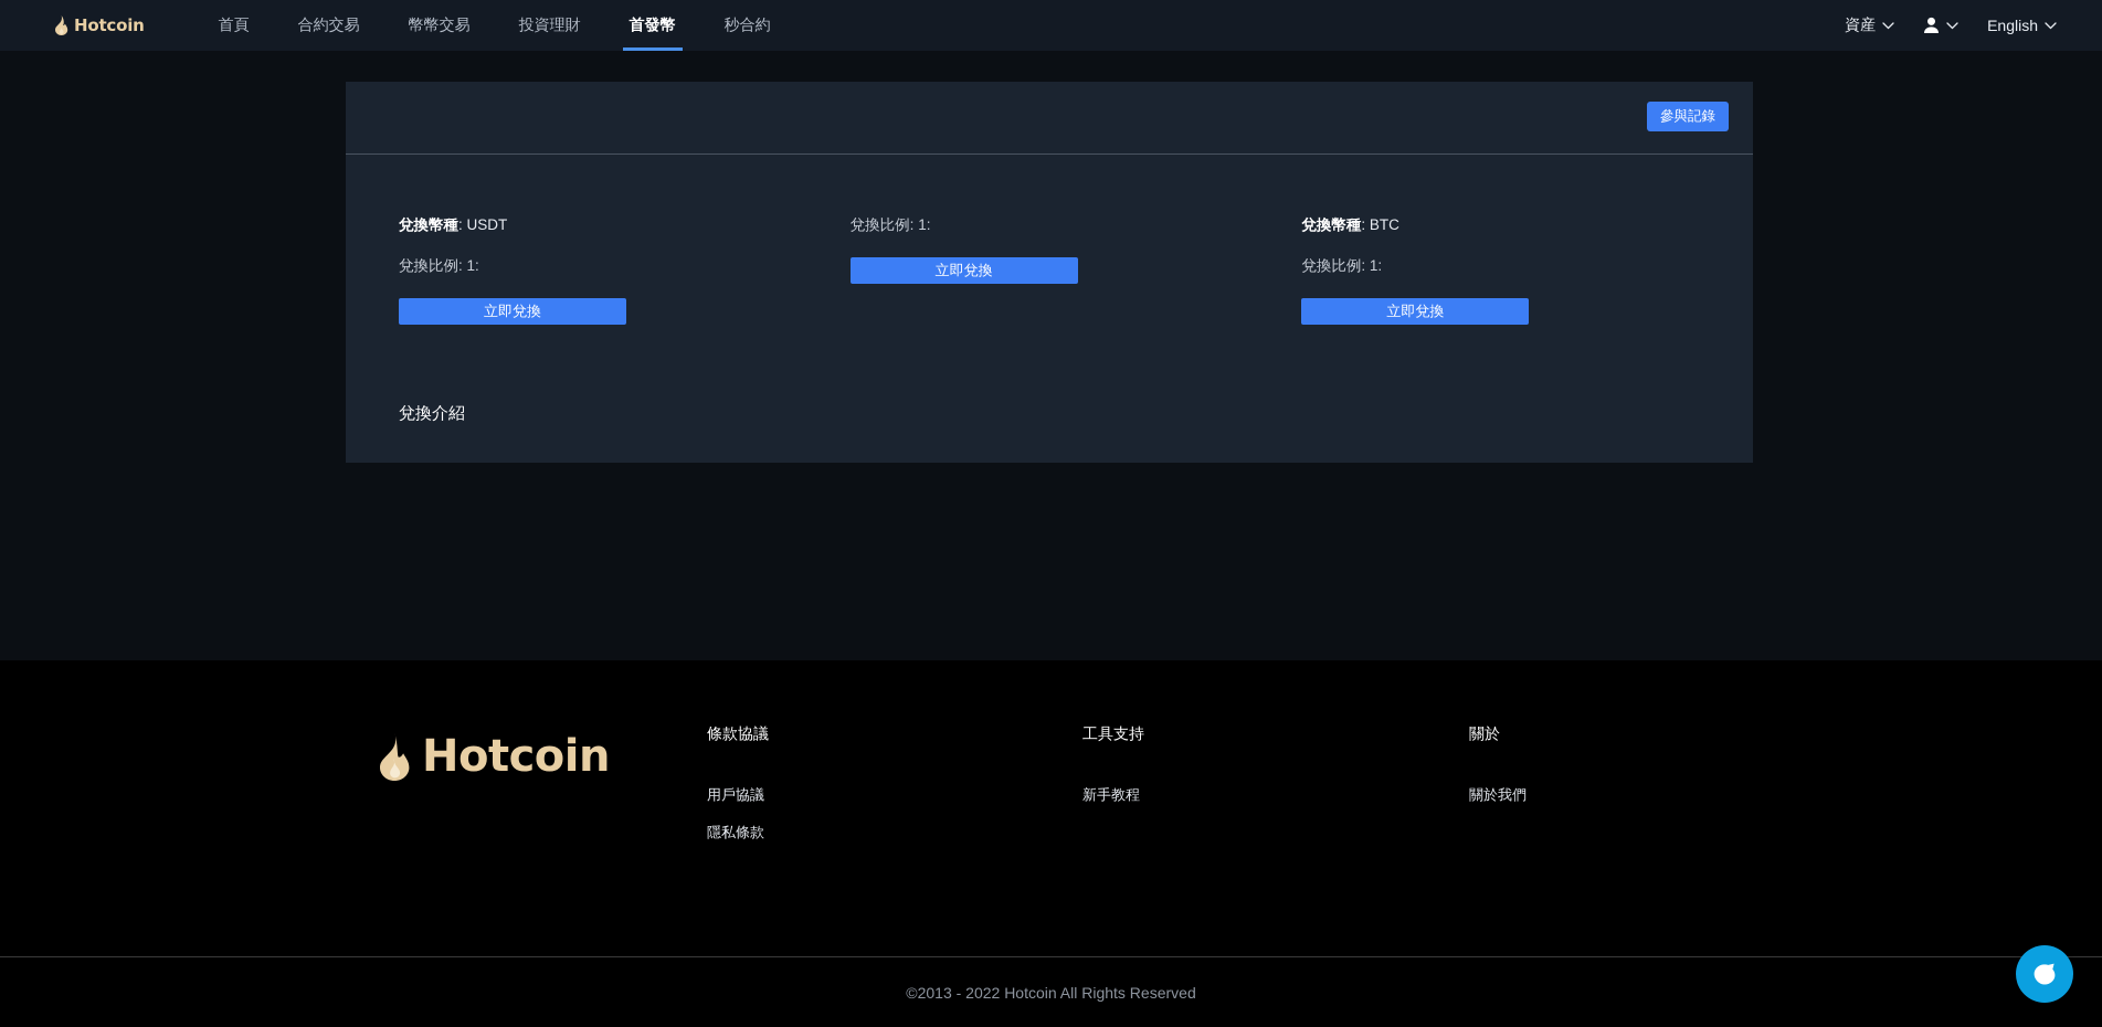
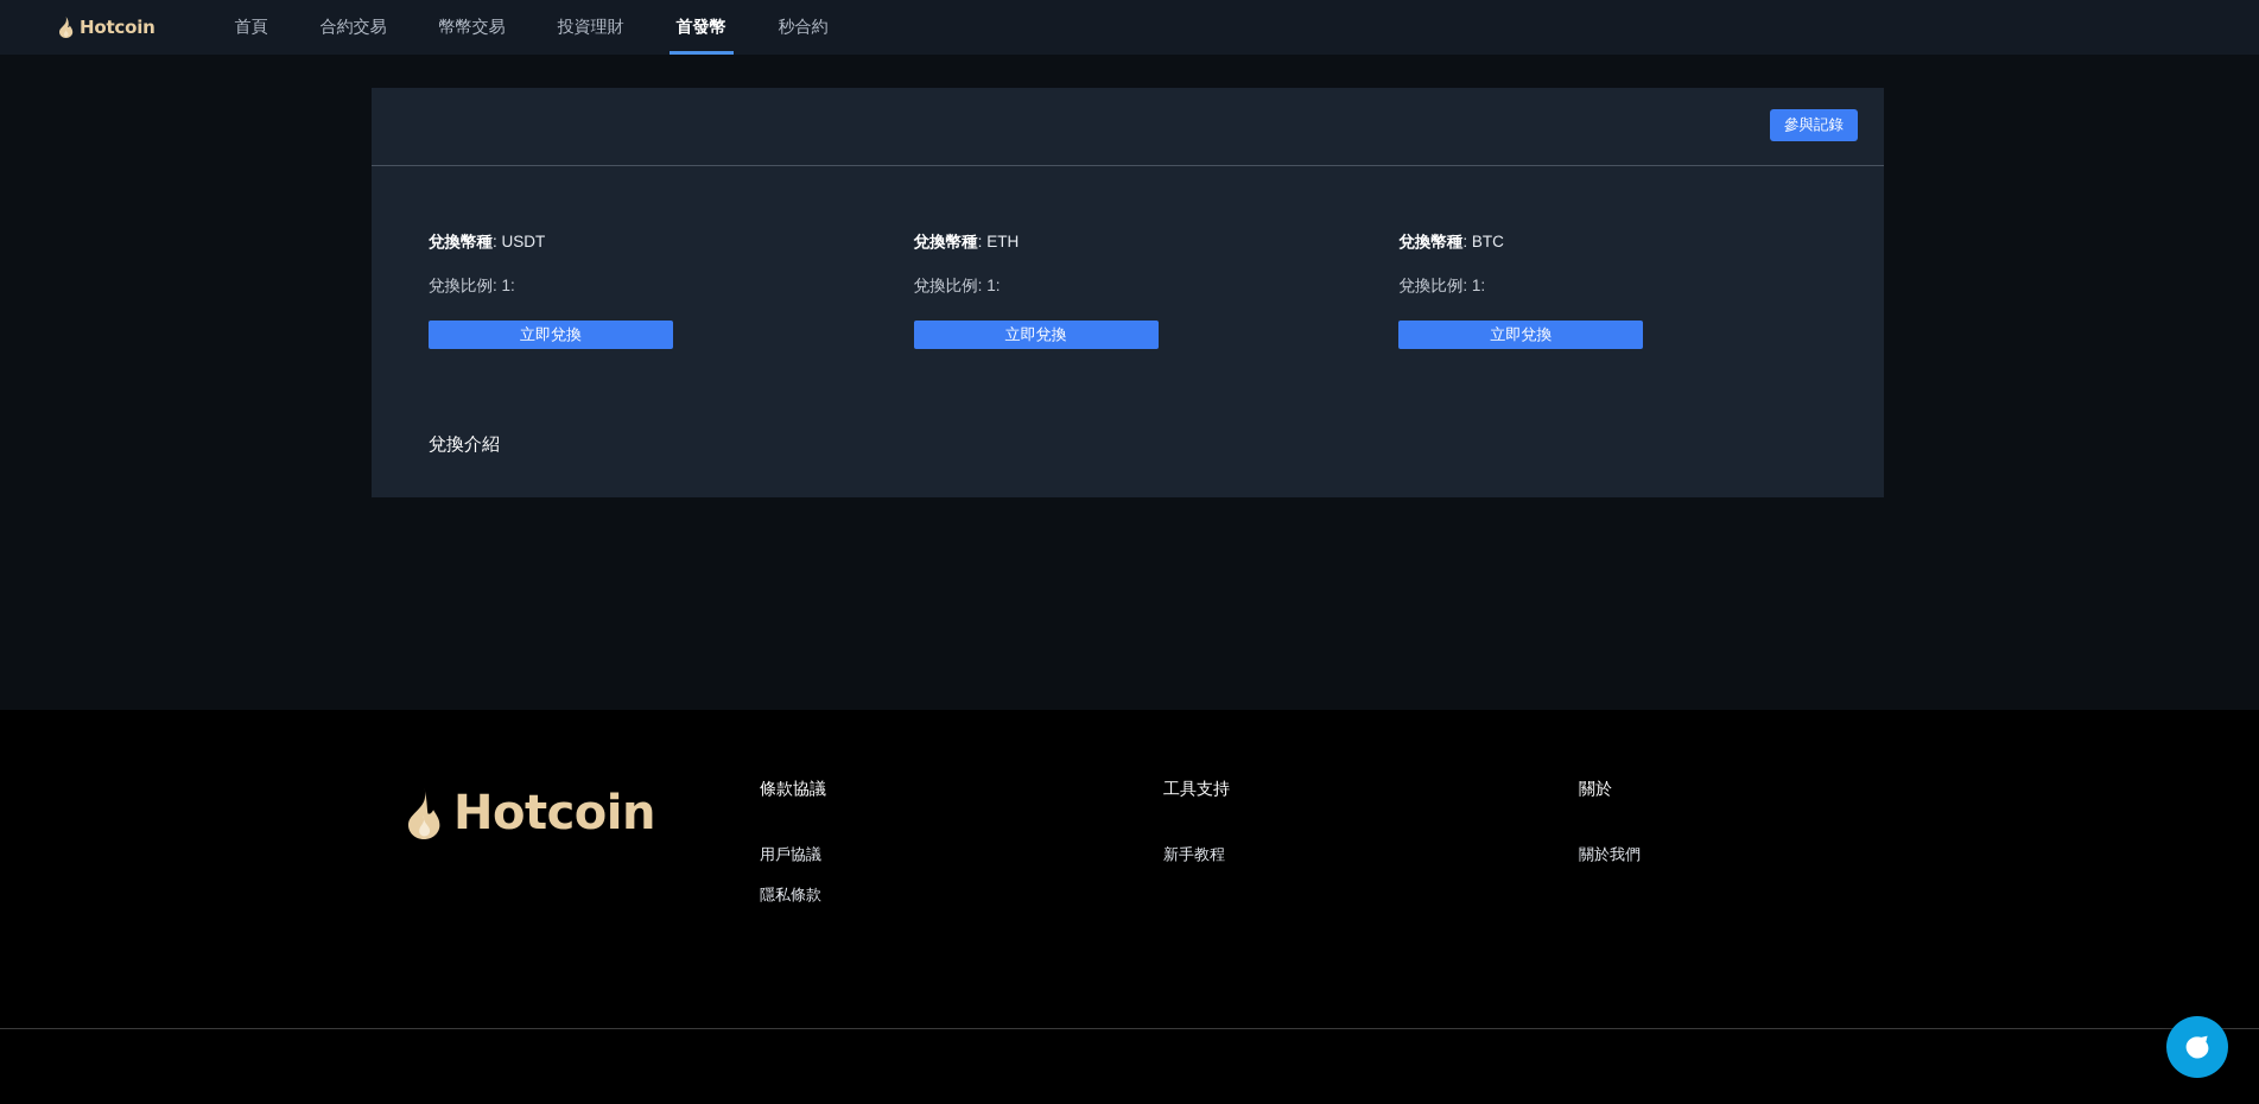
  Hotcoin
  首頁
  合約交易
  幣幣交易
  投資理財
  首發幣
  秒合約
- 資産
- English
  參與記錄
  兌換幣種: USDT
  兌換比例: 1:
  立即兌換
+ 兌換幣種: ETH
  兌換比例: 1:
  立即兌換
  兌換幣種: BTC
  兌換比例: 1:
  立即兌換
  兌換介紹
  Hotcoin
  條款協議
  用戶協議
  隱私條款
  工具支持
  新手教程
  關於
  關於我們
- ©2013 - 2022 Hotcoin All Rights Reserved
